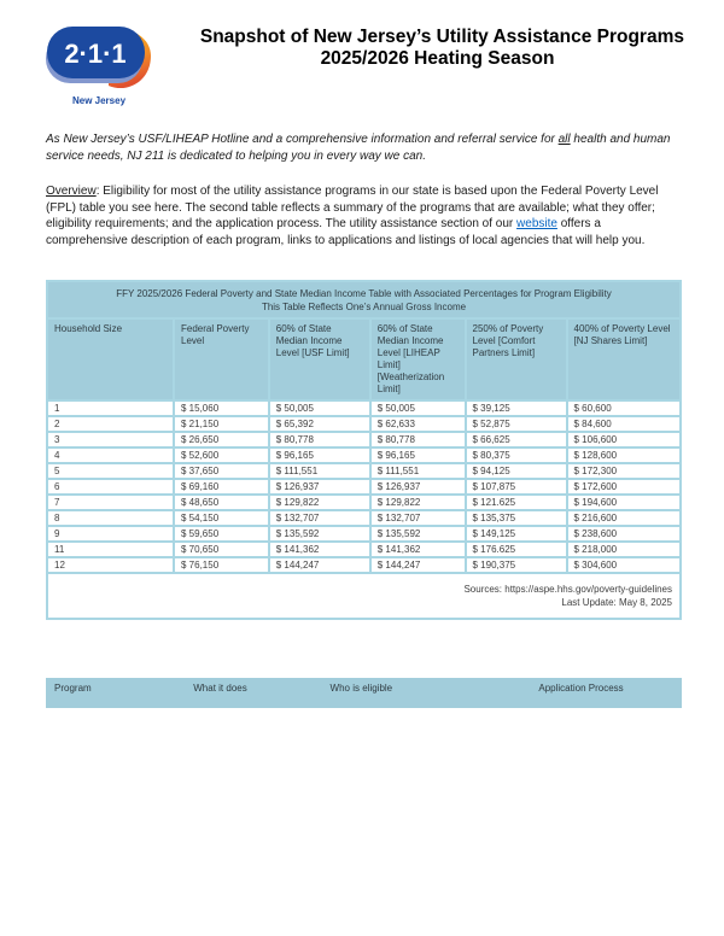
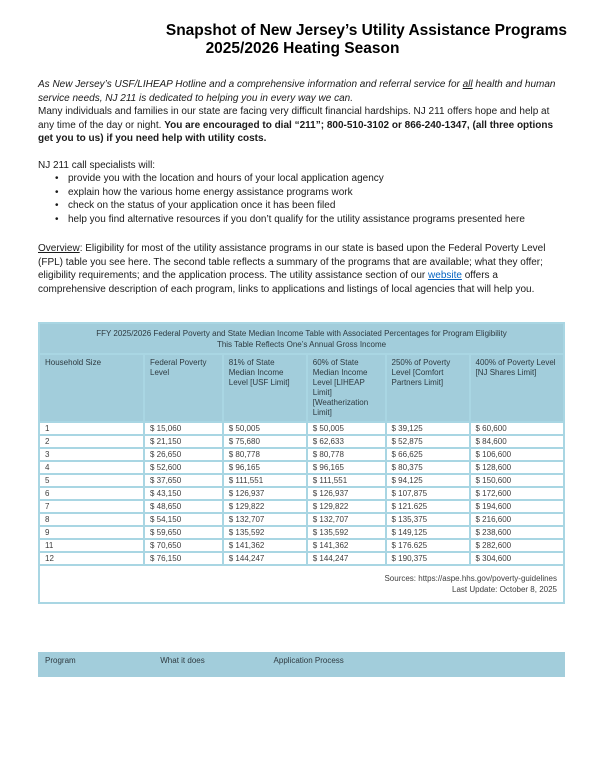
- 2·1·1
- New Jersey
  Snapshot of New Jersey’s Utility Assistance Programs
  2025/2026 Heating Season
  As New Jersey’s USF/LIHEAP Hotline and a comprehensive information and referral service for all health and human service needs, NJ 211 is dedicated to helping you in every way we can.
+ Many individuals and families in our state are facing very difficult financial hardships. NJ 211 offers hope and help at any time of the day or night. You are encouraged to dial “211”; 800-510-3102 or 866-240-1347, (all three options get you to us) if you need help with utility costs.
+ NJ 211 call specialists will:
+ provide you with the location and hours of your local application agency
+ explain how the various home energy assistance programs work
+ check on the status of your application once it has been filed
+ help you find alternative resources if you don’t qualify for the utility assistance programs presented here
  Overview: Eligibility for most of the utility assistance programs in our state is based upon the Federal Poverty Level (FPL) table you see here. The second table reflects a summary of the programs that are available; what they offer; eligibility requirements; and the application process. The utility assistance section of our website offers a comprehensive description of each program, links to applications and listings of local agencies that will help you.
  FFY 2025/2026 Federal Poverty and State Median Income Table with Associated Percentages for Program Eligibility This Table Reflects One’s Annual Gross Income
- Household Size	Federal Poverty Level	60% of State Median Income Level [USF Limit]	60% of State Median Income Level [LIHEAP Limit] [Weatherization Limit]	250% of Poverty Level [Comfort Partners Limit]	400% of Poverty Level [NJ Shares Limit]
+ Household Size	Federal Poverty Level	81% of State Median Income Level [USF Limit]	60% of State Median Income Level [LIHEAP Limit] [Weatherization Limit]	250% of Poverty Level [Comfort Partners Limit]	400% of Poverty Level [NJ Shares Limit]
  1	$ 15,060	$ 50,005	$ 50,005	$ 39,125	$ 60,600
- 2	$ 21,150	$ 65,392	$ 62,633	$ 52,875	$ 84,600
+ 2	$ 21,150	$ 75,680	$ 62,633	$ 52,875	$ 84,600
  3	$ 26,650	$ 80,778	$ 80,778	$ 66,625	$ 106,600
  4	$ 52,600	$ 96,165	$ 96,165	$ 80,375	$ 128,600
- 5	$ 37,650	$ 111,551	$ 111,551	$ 94,125	$ 172,300
+ 5	$ 37,650	$ 111,551	$ 111,551	$ 94,125	$ 150,600
- 6	$ 69,160	$ 126,937	$ 126,937	$ 107,875	$ 172,600
+ 6	$ 43,150	$ 126,937	$ 126,937	$ 107,875	$ 172,600
  7	$ 48,650	$ 129,822	$ 129,822	$ 121.625	$ 194,600
  8	$ 54,150	$ 132,707	$ 132,707	$ 135,375	$ 216,600
  9	$ 59,650	$ 135,592	$ 135,592	$ 149,125	$ 238,600
- 11	$ 70,650	$ 141,362	$ 141,362	$ 176.625	$ 218,000
+ 11	$ 70,650	$ 141,362	$ 141,362	$ 176.625	$ 282,600
  12	$ 76,150	$ 144,247	$ 144,247	$ 190,375	$ 304,600
- Sources: https://aspe.hhs.gov/poverty-guidelines Last Update: May 8, 2025
+ Sources: https://aspe.hhs.gov/poverty-guidelines Last Update: October 8, 2025
  Program
  What it does
- Who is eligible
  Application Process
